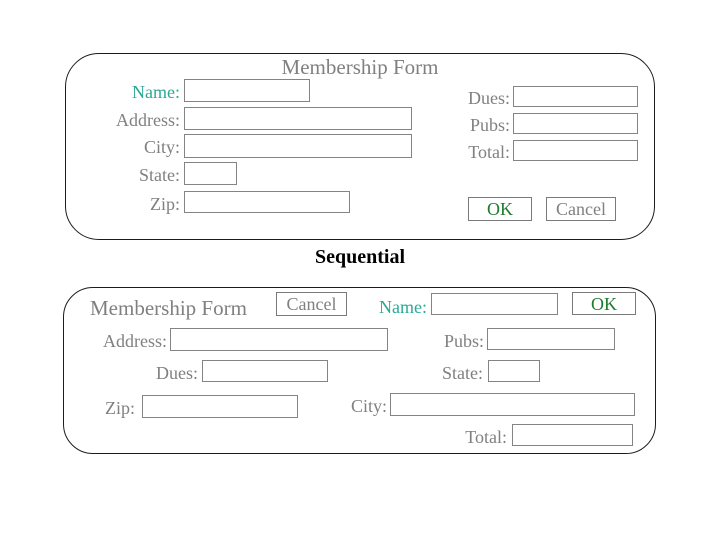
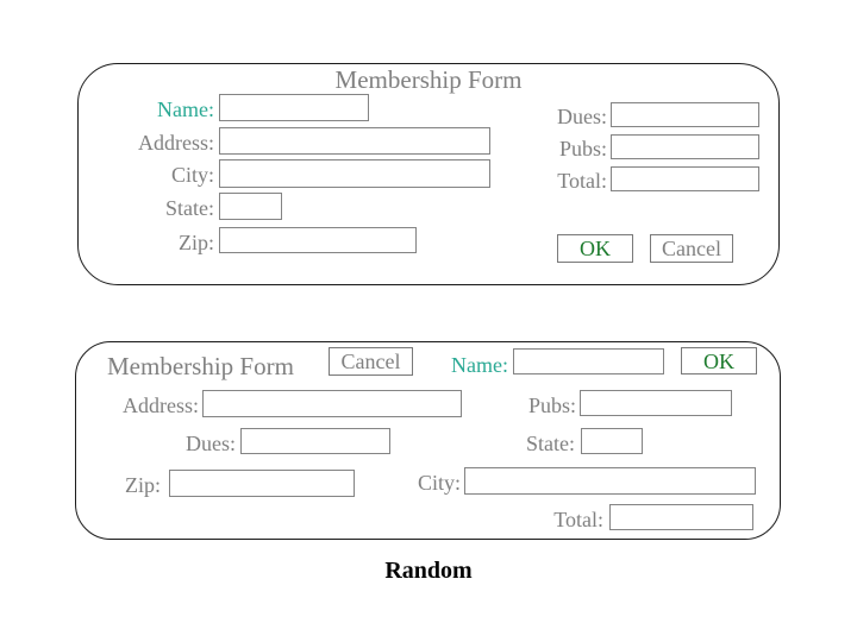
  Membership Form
  Name:
  Address:
  City:
  State:
  Zip:
  Dues:
  Pubs:
  Total:
  OK
  Cancel
- Sequential
  Membership Form
  Cancel
  Name:
  OK
  Address:
  Pubs:
  Dues:
  State:
  Zip:
  City:
  Total:
+ Random
